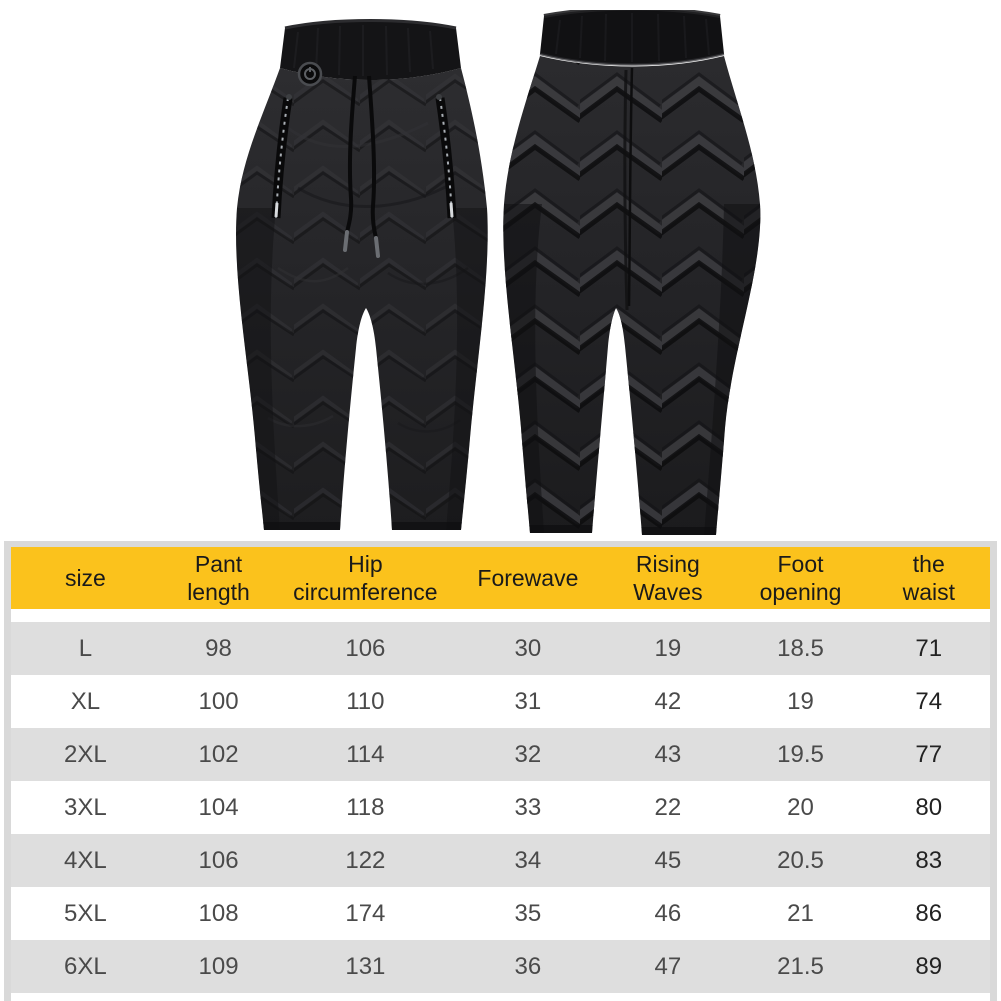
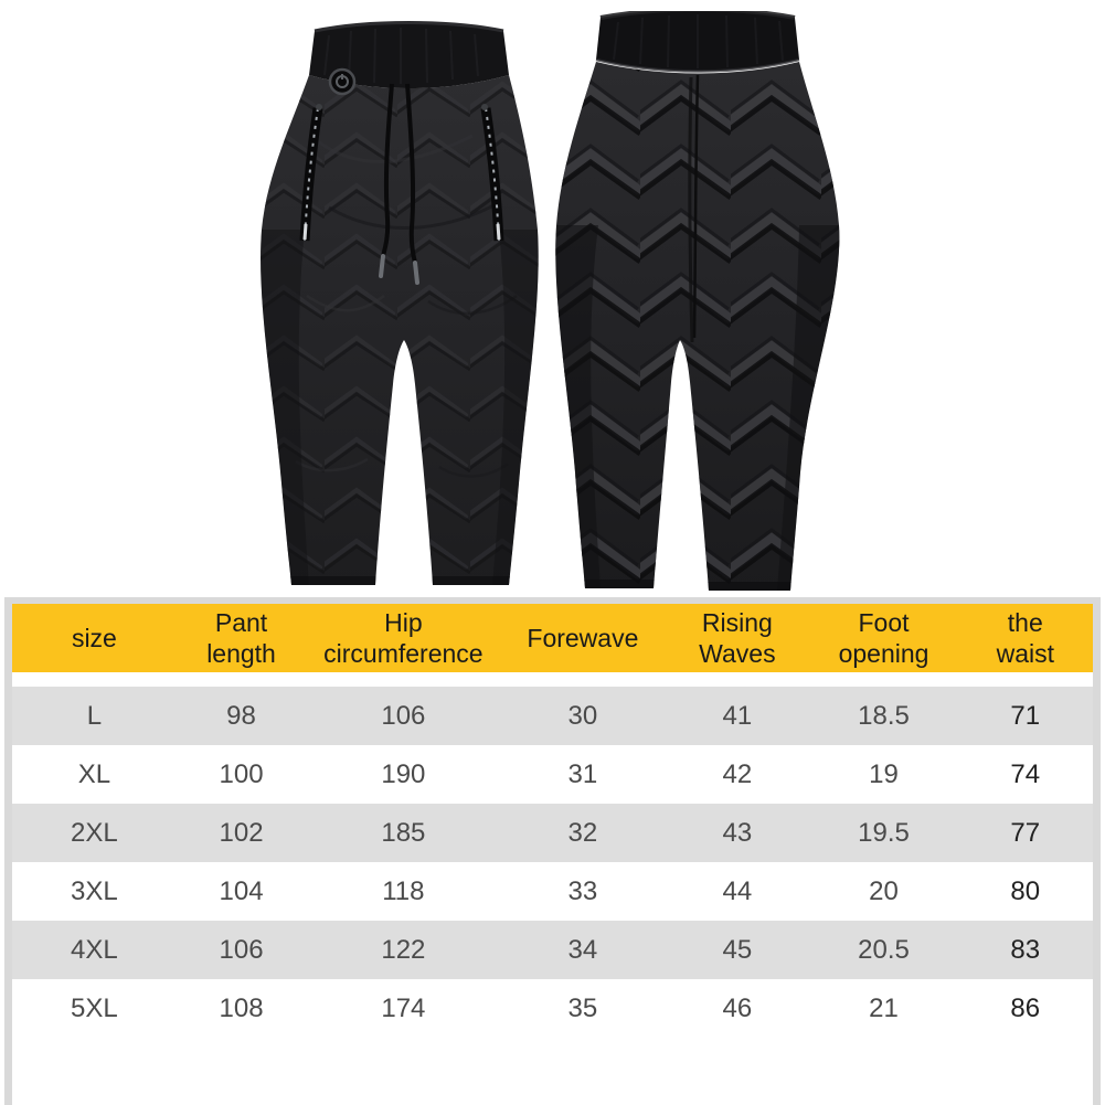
  size	Pant length	Hip circumference	Forewave	Rising Waves	Foot opening	the waist
- L	98	106	30	19	18.5	71
+ L	98	106	30	41	18.5	71
- XL	100	110	31	42	19	74
+ XL	100	190	31	42	19	74
- 2XL	102	114	32	43	19.5	77
+ 2XL	102	185	32	43	19.5	77
- 3XL	104	118	33	22	20	80
+ 3XL	104	118	33	44	20	80
  4XL	106	122	34	45	20.5	83
  5XL	108	174	35	46	21	86
- 6XL	109	131	36	47	21.5	89
